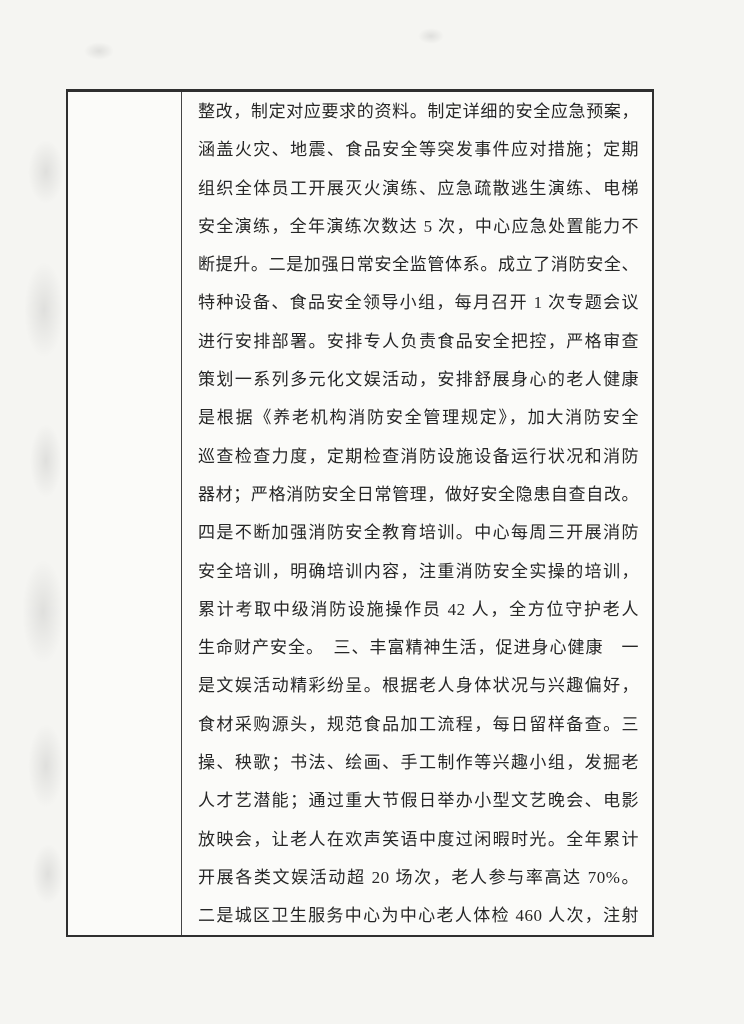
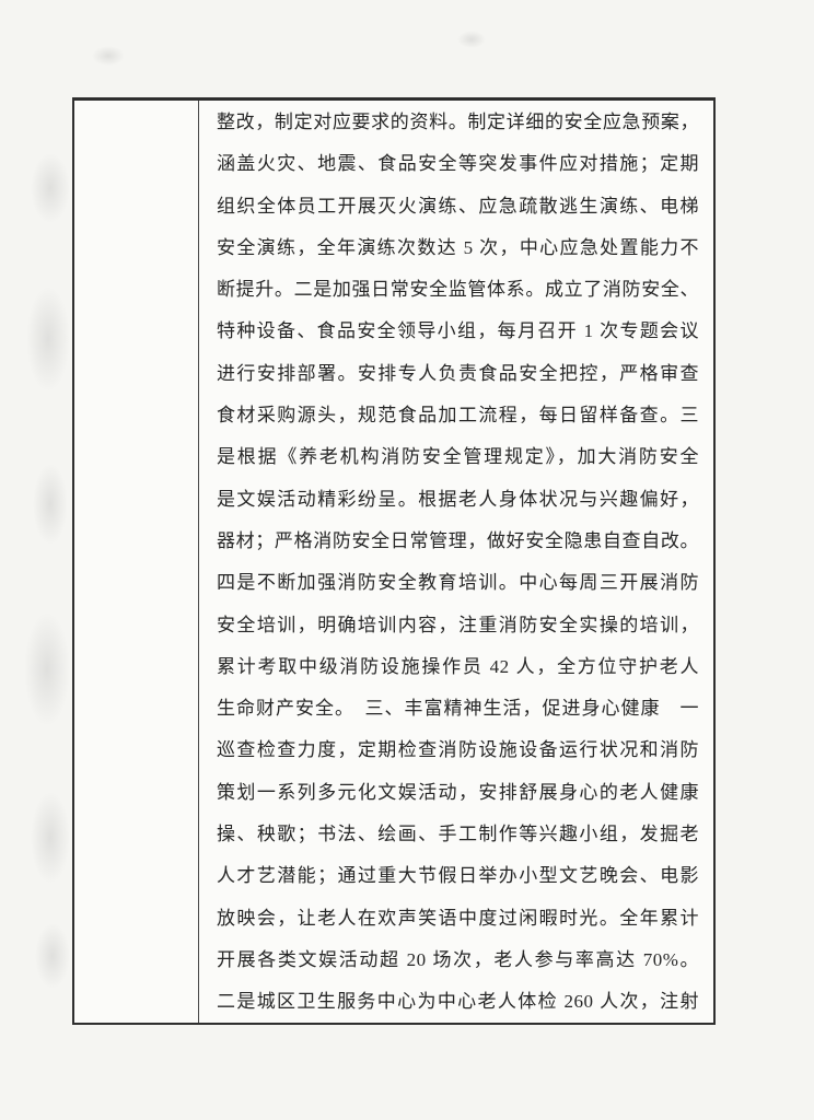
  整改，制定对应要求的资料。制定详细的安全应急预案，
  涵盖火灾、地震、食品安全等突发事件应对措施；定期
  组织全体员工开展灭火演练、应急疏散逃生演练、电梯
  安全演练，全年演练次数达 5 次，中心应急处置能力不
  断提升。二是加强日常安全监管体系。成立了消防安全、
  特种设备、食品安全领导小组，每月召开 1 次专题会议
  进行安排部署。安排专人负责食品安全把控，严格审查
- 策划一系列多元化文娱活动，安排舒展身心的老人健康
+ 食材采购源头，规范食品加工流程，每日留样备查。三
  是根据《养老机构消防安全管理规定》，加大消防安全
- 巡查检查力度，定期检查消防设施设备运行状况和消防
+ 是文娱活动精彩纷呈。根据老人身体状况与兴趣偏好，
  器材；严格消防安全日常管理，做好安全隐患自查自改。
  四是不断加强消防安全教育培训。中心每周三开展消防
  安全培训，明确培训内容，注重消防安全实操的培训，
  累计考取中级消防设施操作员 42 人，全方位守护老人
  生命财产安全。 三、丰富精神生活，促进身心健康 一
- 是文娱活动精彩纷呈。根据老人身体状况与兴趣偏好，
+ 巡查检查力度，定期检查消防设施设备运行状况和消防
- 食材采购源头，规范食品加工流程，每日留样备查。三
+ 策划一系列多元化文娱活动，安排舒展身心的老人健康
  操、秧歌；书法、绘画、手工制作等兴趣小组，发掘老
  人才艺潜能；通过重大节假日举办小型文艺晚会、电影
  放映会，让老人在欢声笑语中度过闲暇时光。全年累计
  开展各类文娱活动超 20 场次，老人参与率高达 70%。
- 二是城区卫生服务中心为中心老人体检 460 人次，注射
+ 二是城区卫生服务中心为中心老人体检 260 人次，注射
